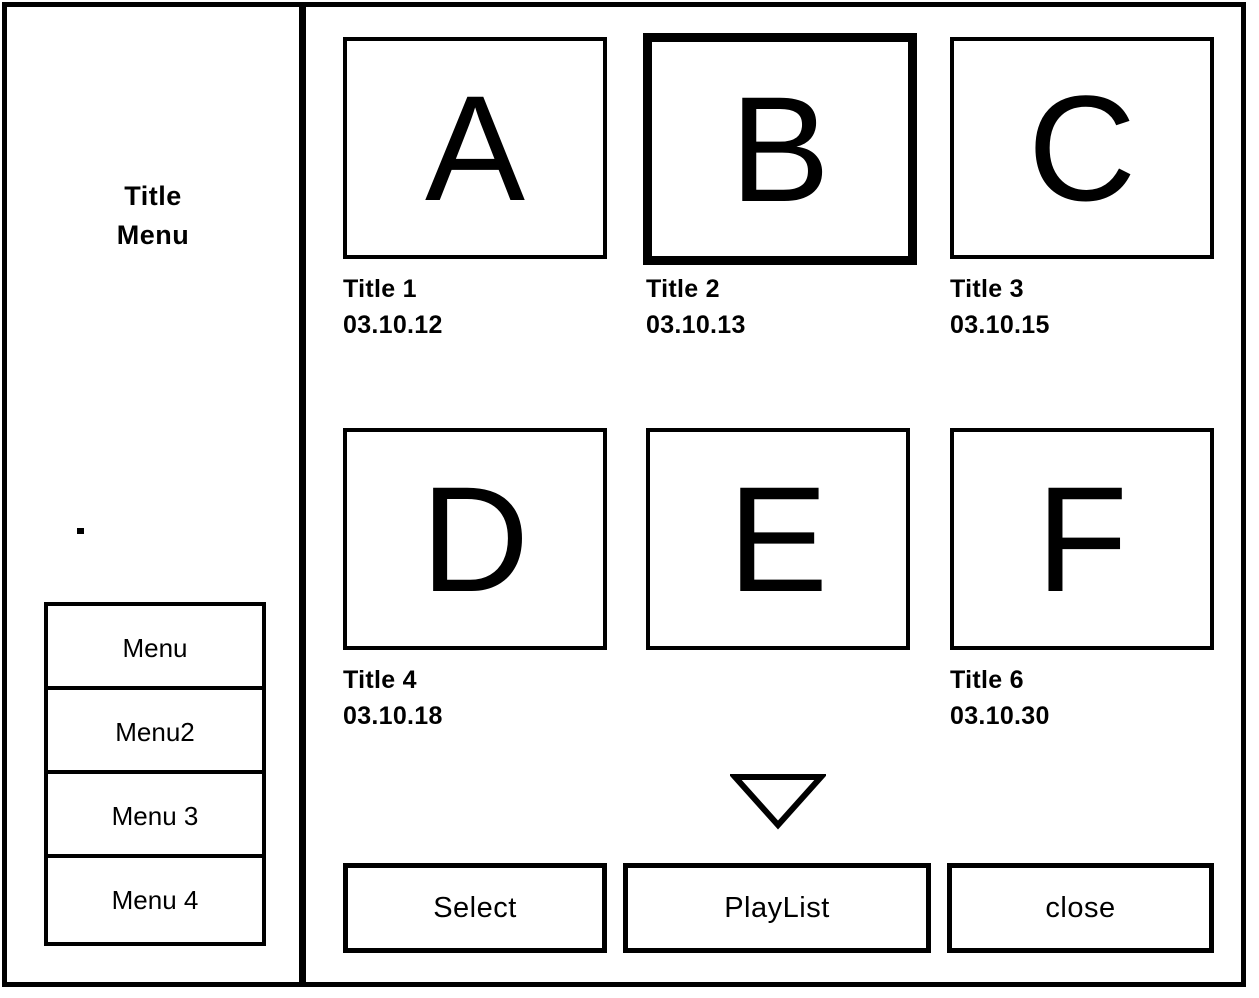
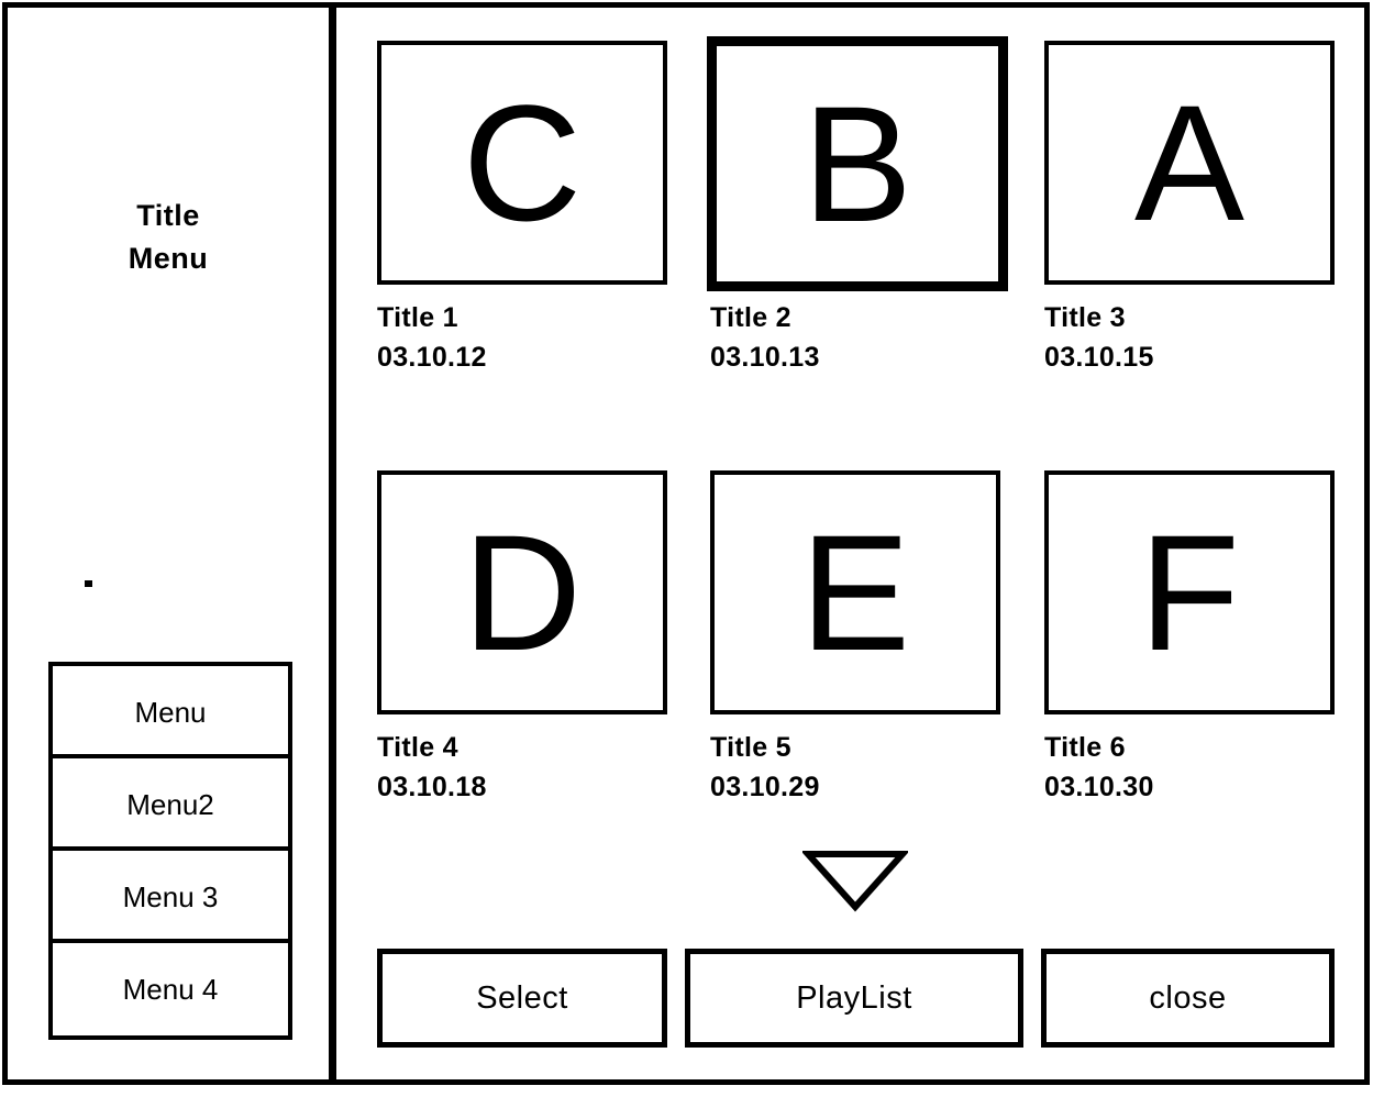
  Title
  Menu
  Menu
  Menu2
  Menu 3
  Menu 4
- A
+ C
  Title 1
  03.10.12
  B
  Title 2
  03.10.13
- C
+ A
  Title 3
  03.10.15
  D
  Title 4
  03.10.18
  E
+ Title 5
+ 03.10.29
  F
  Title 6
  03.10.30
  Select
  PlayList
  close
